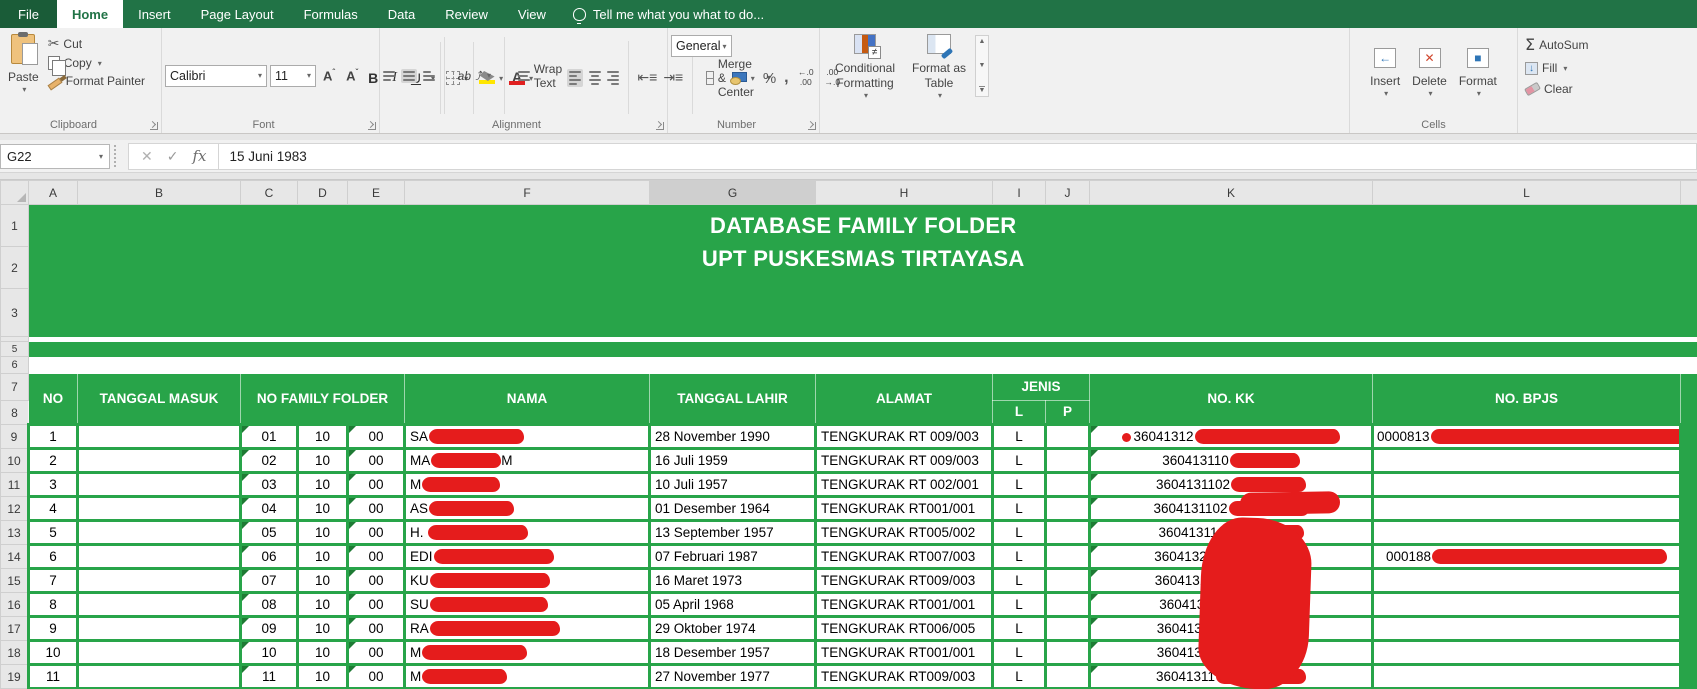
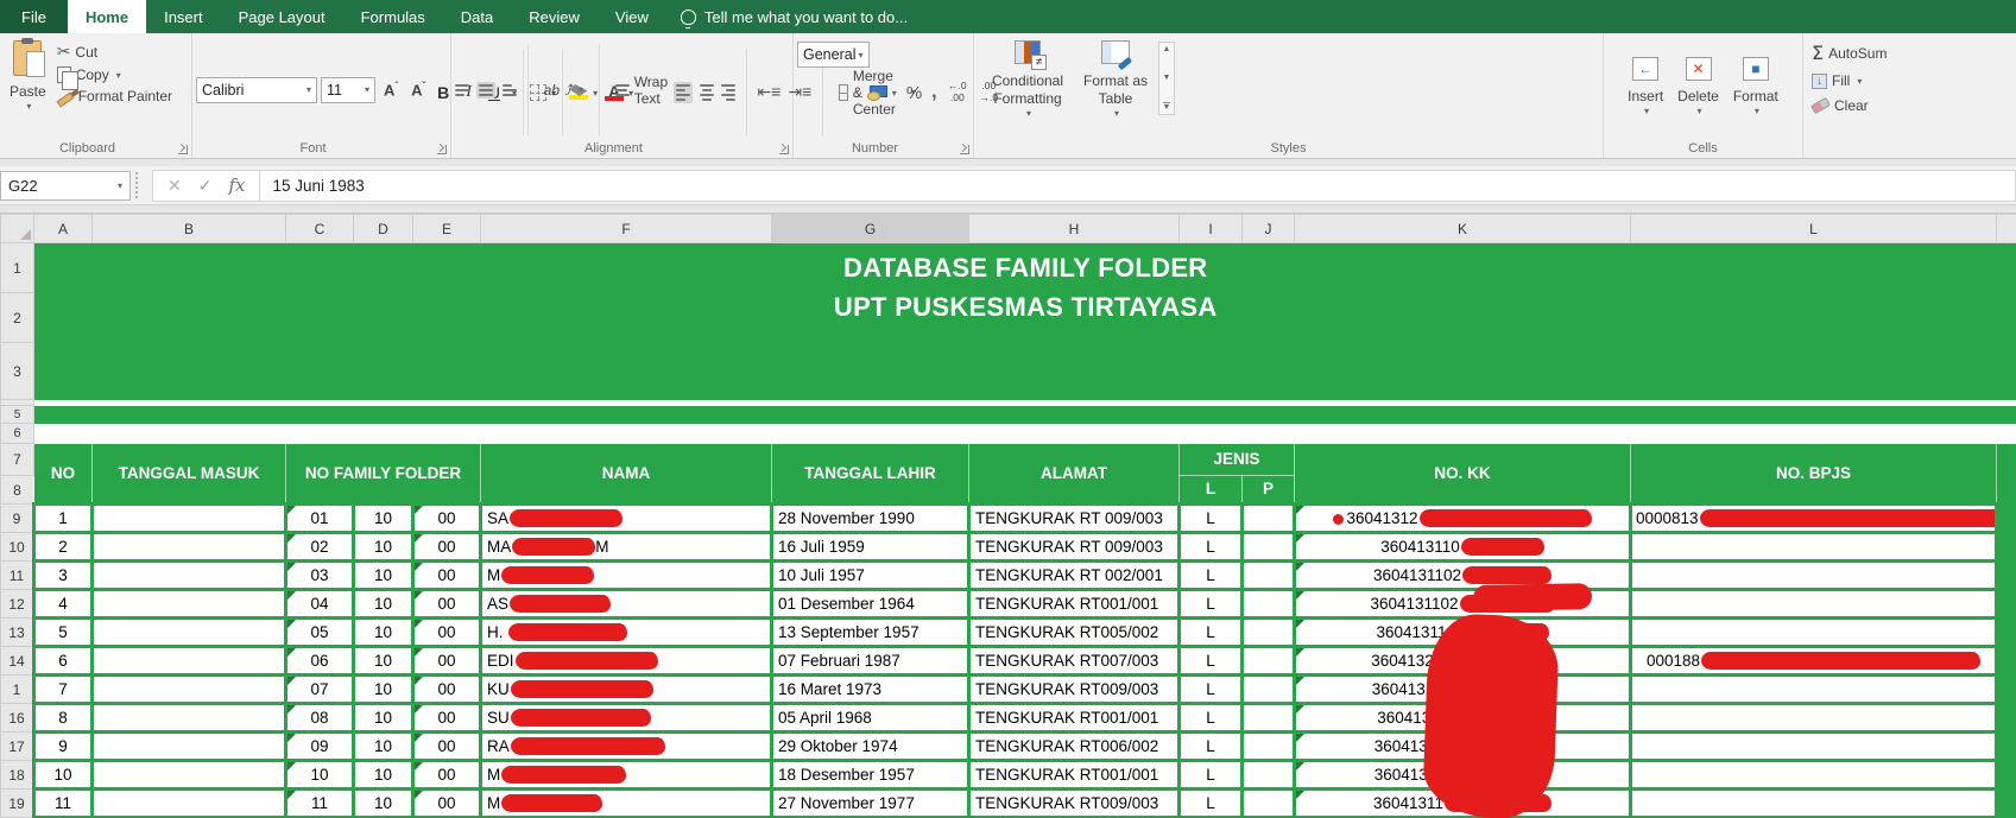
  File
  Home
  Insert
  Page Layout
  Formulas
  Data
  Review
  View
- Tell me what you what to do...
+ Tell me what you want to do...
  Paste
  ▾
  ✂
  Cut
  Copy
  ▾
  Format Painter
  Clipboard
  Calibri
  ▾
  11
  ▾
  Aˆ
  Aˇ
  B
  I
  ▾
  ▾
  A
  ▾
  Font
  ab
  ⤴
  ▾
  Wrap Text
  ⇤≡
  ⇥≡
  Merge & Center
  ▾
  Alignment
  General
  ▾
  ▾
  %
  ,
  ←.0 .00
  .00 →.0
  Number
  ≠
  Conditional Formatting
  ▾
  Format as Table
  ▾
+ Styles
  ←
  Insert
  ▾
  ✕
  Delete
  ▾
  ■
  Format
  ▾
  Cells
  Σ
  AutoSum
  ↓
  Fill
  ▾
  Clear
  G22
  ▾
  ✕
  ✓
  fx
  15 Juni 1983
  	A	B	C	D	E	F	G	H	I	J	K	L
  1	DATABASE FAMILY FOLDER UPT PUSKESMAS TIRTAYASA
  2
  3
  5
  6
  7	NO	TANGGAL MASUK	NO FAMILY FOLDER	NAMA	TANGGAL LAHIR	ALAMAT	JENIS	NO. KK	NO. BPJS
  8	L	P
  9	1		01	10	00	SA	28 November 1990	TENGKURAK RT 009/003	L		36041312	0000813
  10	2		02	10	00	MA M	16 Juli 1959	TENGKURAK RT 009/003	L		360413110
  11	3		03	10	00	M	10 Juli 1957	TENGKURAK RT 002/001	L		3604131102
  12	4		04	10	00	AS	01 Desember 1964	TENGKURAK RT001/001	L		3604131102
  13	5		05	10	00	H.	13 September 1957	TENGKURAK RT005/002	L		3604131
  14	6		06	10	00	EDI	07 Februari 1987	TENGKURAK RT007/003	L		360413	000188
- 15	7		07	10	00	KU	16 Maret 1973	TENGKURAK RT009/003	L		360413
+ 1	7		07	10	00	KU	16 Maret 1973	TENGKURAK RT009/003	L		360413
  16	8		08	10	00	SU	05 April 1968	TENGKURAK RT001/001	L		36041
- 17	9		09	10	00	RA	29 Oktober 1974	TENGKURAK RT006/005	L		360413
+ 17	9		09	10	00	RA	29 Oktober 1974	TENGKURAK RT006/002	L		360413
  18	10		10	10	00	M	18 Desember 1957	TENGKURAK RT001/001	L		36041
  19	11		11	10	00	M	27 November 1977	TENGKURAK RT009/003	L		36041311
